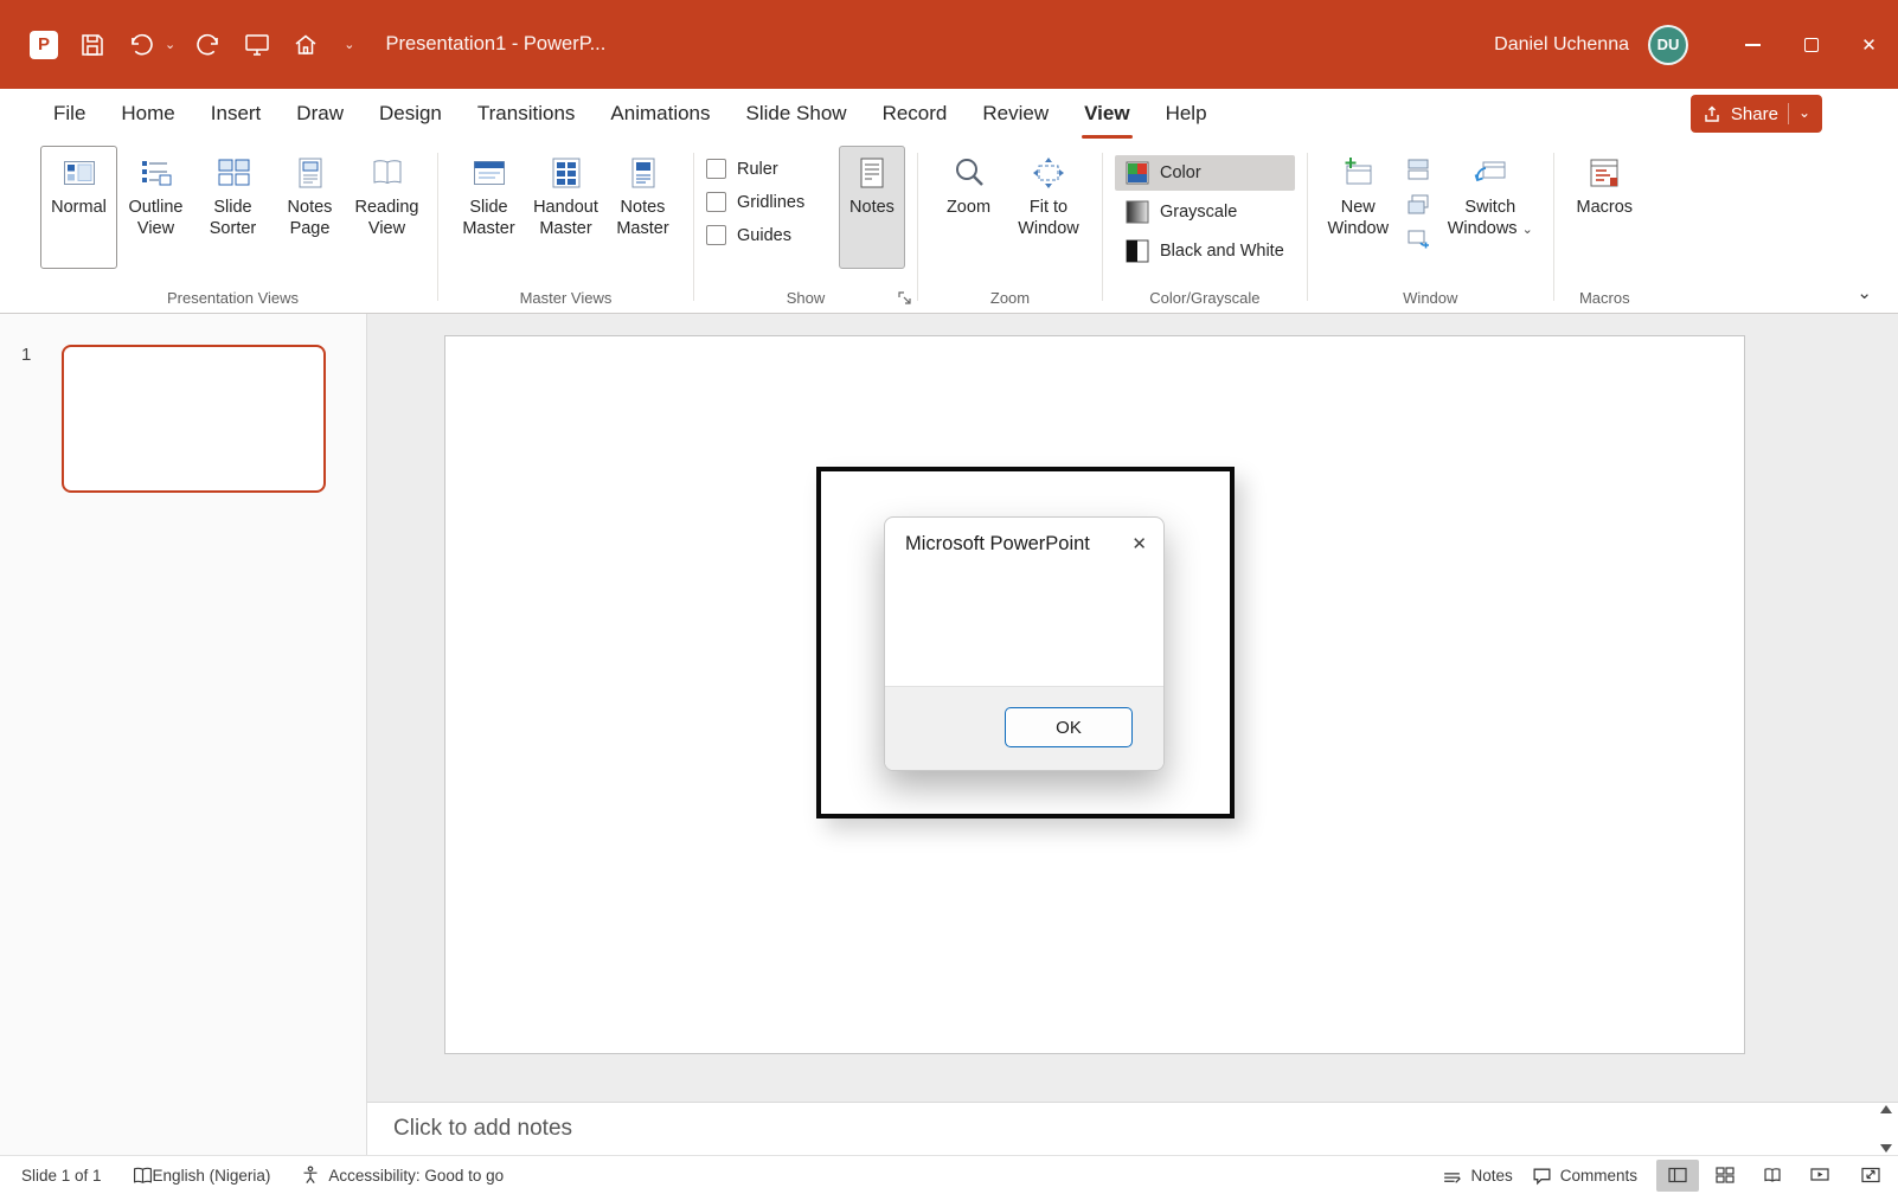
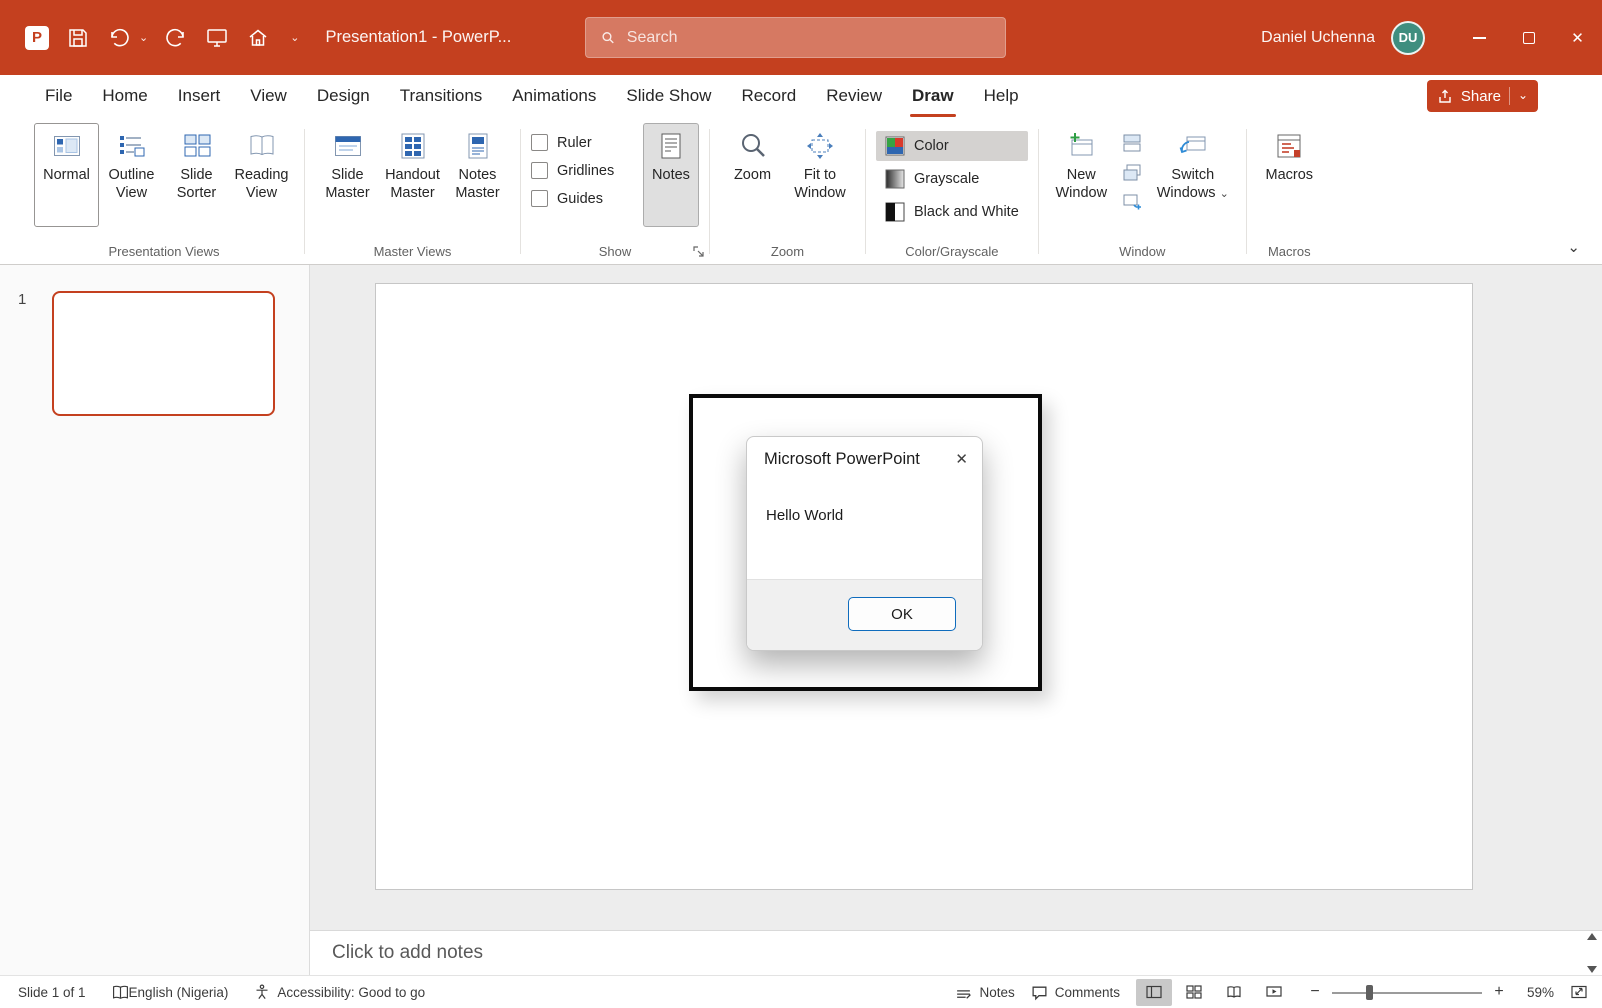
  P
  ⌄
  ⌄
  Presentation1 - PowerP...
+ Search
  Daniel Uchenna
  DU
  ✕
  File
  Home
  Insert
- Draw
+ View
  Design
  Transitions
  Animations
  Slide Show
  Record
  Review
- View
+ Draw
  Help
  Share
  ⌄
  Normal
  Outline View
  Slide Sorter
- Notes Page
  Reading View
  Presentation Views
  Slide Master
  Handout Master
  Notes Master
  Master Views
  Ruler
  Gridlines
  Guides
  Notes
  Show
  Zoom
  Fit to Window
  Zoom
  Color
  Grayscale
  Black and White
  Color/Grayscale
  New Window
  Switch Windows ⌄
  Window
  Macros
  Macros
  ⌄
  1
  Microsoft PowerPoint
  ✕
+ Hello World
  OK
  Click to add notes
  Slide 1 of 1
  English (Nigeria)
  Accessibility: Good to go
  Notes
  Comments
+ −
+ +
+ 59%
